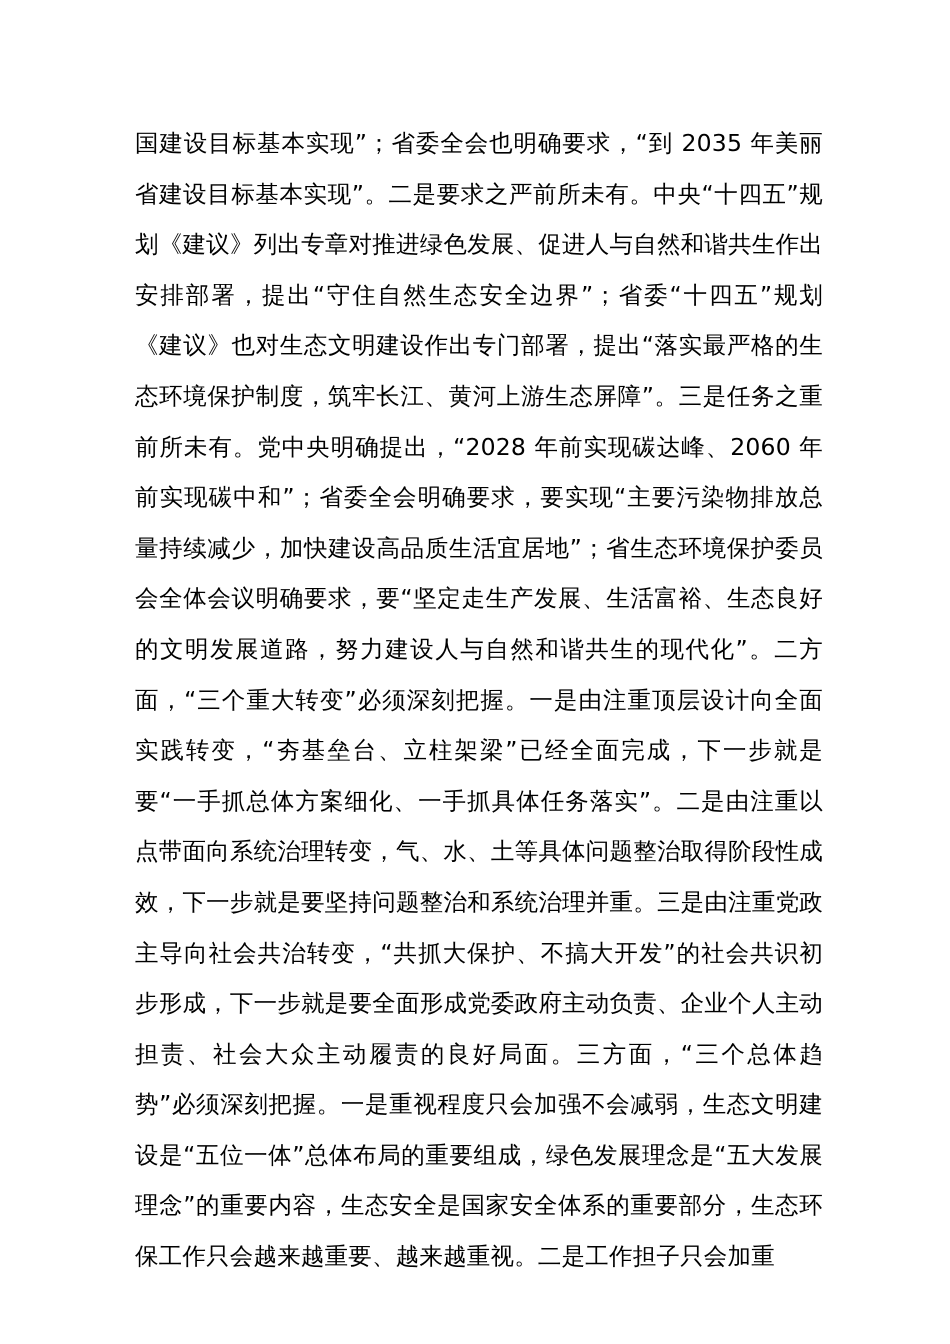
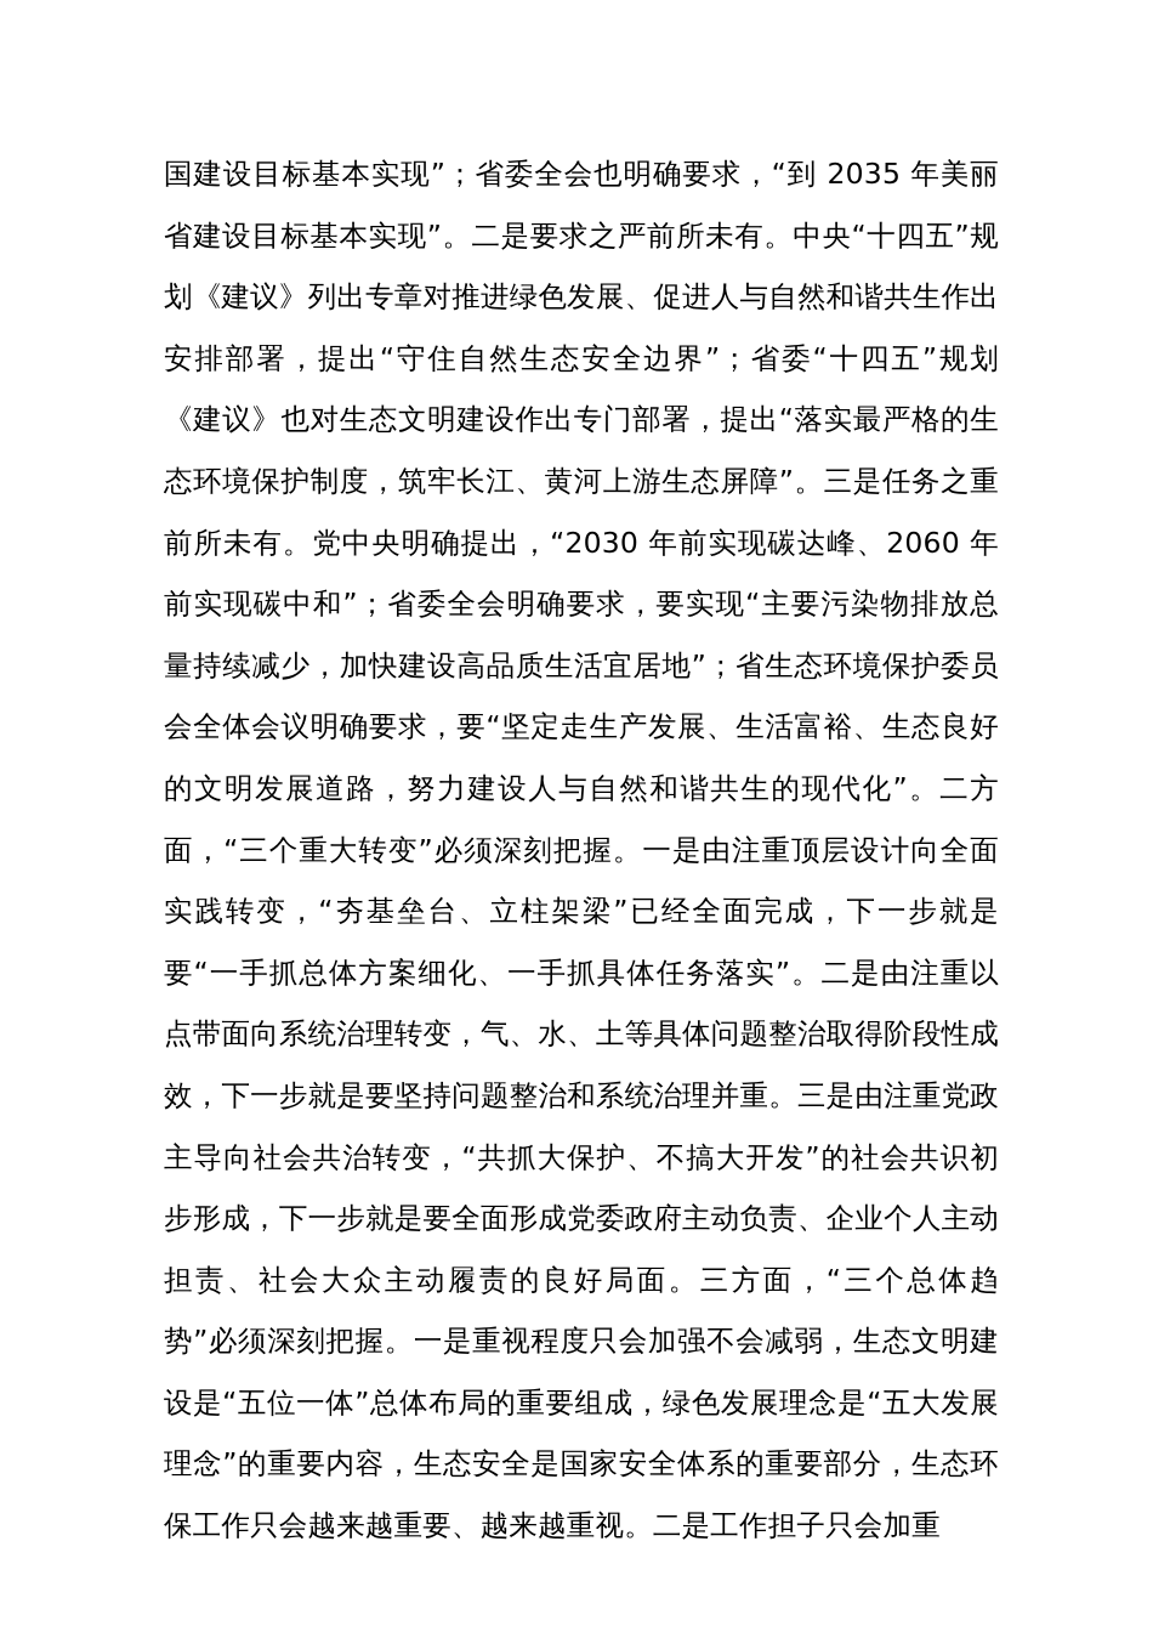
- 国建设目标基本实现”；省委全会也明确要求，“到 2035 年美丽省建设目标基本实现”。二是要求之严前所未有。中央“十四五”规划《建议》列出专章对推进绿色发展、促进人与自然和谐共生作出安排部署，提出“守住自然生态安全边界”；省委“十四五”规划《建议》也对生态文明建设作出专门部署，提出“落实最严格的生态环境保护制度，筑牢长江、黄河上游生态屏障”。三是任务之重前所未有。党中央明确提出，“2028 年前实现碳达峰、2060 年前实现碳中和”；省委全会明确要求，要实现“主要污染物排放总量持续减少，加快建设高品质生活宜居地”；省生态环境保护委员会全体会议明确要求，要“坚定走生产发展、生活富裕、生态良好的文明发展道路，努力建设人与自然和谐共生的现代化”。二方面，“三个重大转变”必须深刻把握。一是由注重顶层设计向全面实践转变，“夯基垒台、立柱架梁”已经全面完成，下一步就是要“一手抓总体方案细化、一手抓具体任务落实”。二是由注重以点带面向系统治理转变，气、水、土等具体问题整治取得阶段性成效，下一步就是要坚持问题整治和系统治理并重。三是由注重党政主导向社会共治转变，“共抓大保护、不搞大开发”的社会共识初步形成，下一步就是要全面形成党委政府主动负责、企业个人主动担责、社会大众主动履责的良好局面。三方面，“三个总体趋势”必须深刻把握。一是重视程度只会加强不会减弱，生态文明建设是“五位一体”总体布局的重要组成，绿色发展理念是“五大发展理念”的重要内容，生态安全是国家安全体系的重要部分，生态环保工作只会越来越重要、越来越重视。二是工作担子只会加重
+ 国建设目标基本实现”；省委全会也明确要求，“到 2035 年美丽省建设目标基本实现”。二是要求之严前所未有。中央“十四五”规划《建议》列出专章对推进绿色发展、促进人与自然和谐共生作出安排部署，提出“守住自然生态安全边界”；省委“十四五”规划《建议》也对生态文明建设作出专门部署，提出“落实最严格的生态环境保护制度，筑牢长江、黄河上游生态屏障”。三是任务之重前所未有。党中央明确提出，“2030 年前实现碳达峰、2060 年前实现碳中和”；省委全会明确要求，要实现“主要污染物排放总量持续减少，加快建设高品质生活宜居地”；省生态环境保护委员会全体会议明确要求，要“坚定走生产发展、生活富裕、生态良好的文明发展道路，努力建设人与自然和谐共生的现代化”。二方面，“三个重大转变”必须深刻把握。一是由注重顶层设计向全面实践转变，“夯基垒台、立柱架梁”已经全面完成，下一步就是要“一手抓总体方案细化、一手抓具体任务落实”。二是由注重以点带面向系统治理转变，气、水、土等具体问题整治取得阶段性成效，下一步就是要坚持问题整治和系统治理并重。三是由注重党政主导向社会共治转变，“共抓大保护、不搞大开发”的社会共识初步形成，下一步就是要全面形成党委政府主动负责、企业个人主动担责、社会大众主动履责的良好局面。三方面，“三个总体趋势”必须深刻把握。一是重视程度只会加强不会减弱，生态文明建设是“五位一体”总体布局的重要组成，绿色发展理念是“五大发展理念”的重要内容，生态安全是国家安全体系的重要部分，生态环保工作只会越来越重要、越来越重视。二是工作担子只会加重
